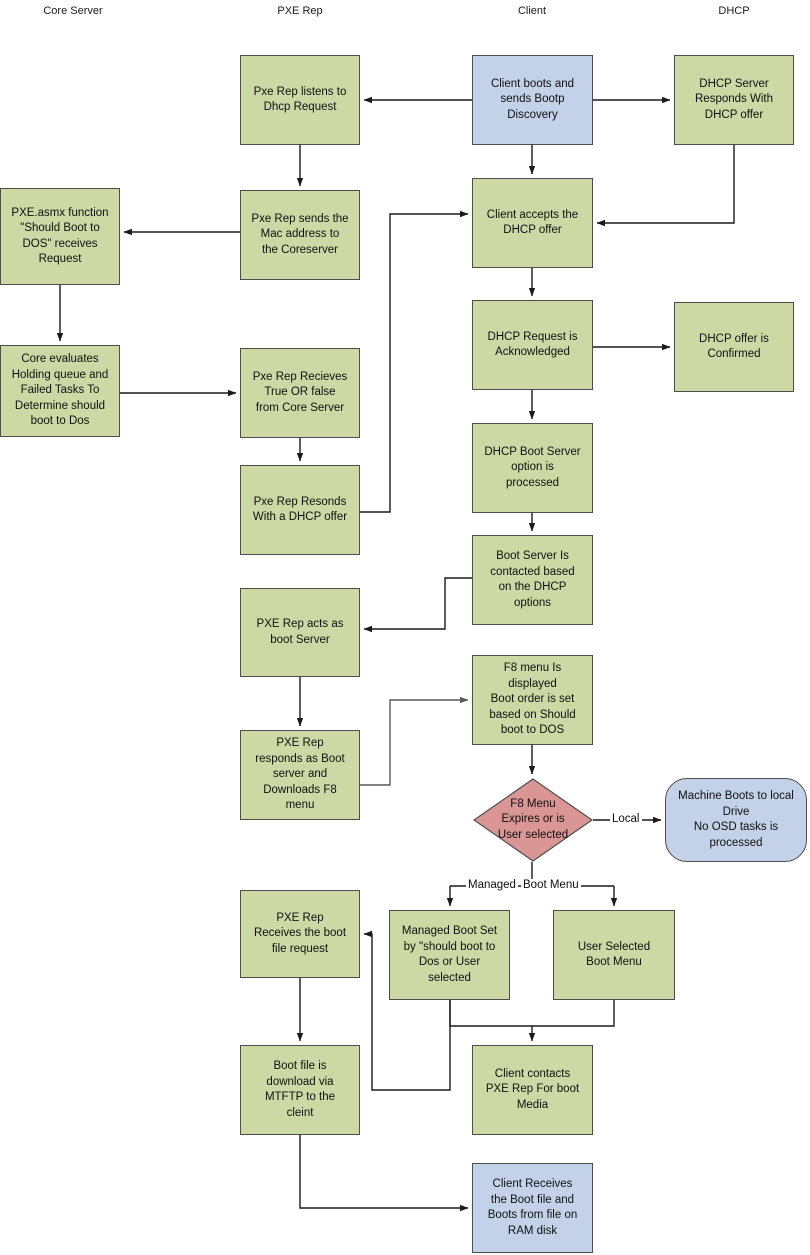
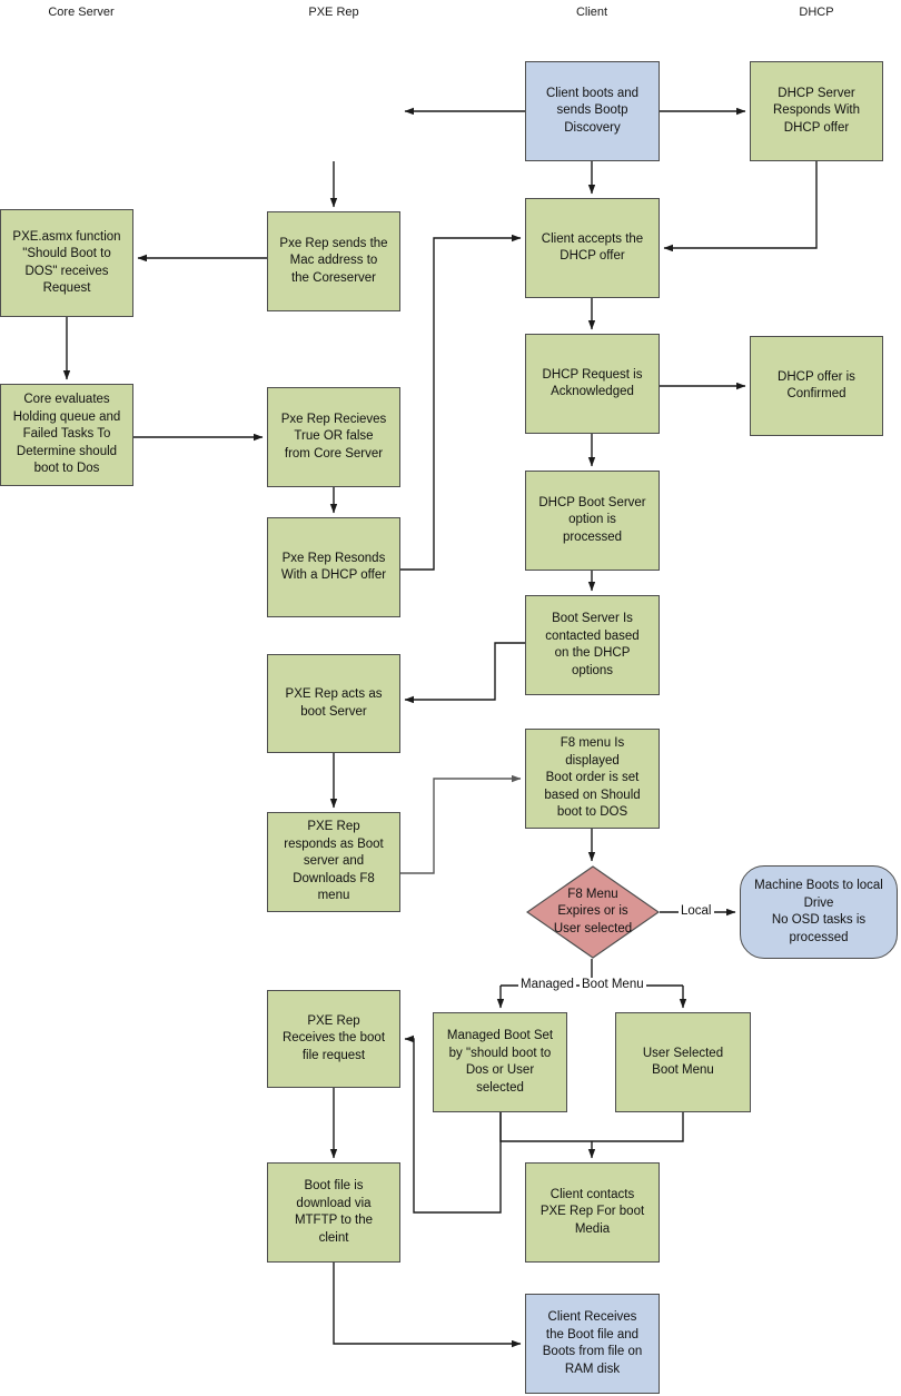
  Core Server
  PXE Rep
  Client
  DHCP
- Pxe Rep listens to
- Dhcp Request
  Client boots and
  sends Bootp
  Discovery
  DHCP Server
  Responds With
  DHCP offer
  PXE.asmx function
  "Should Boot to
  DOS" receives
  Request
  Pxe Rep sends the
  Mac address to
  the Coreserver
  Client accepts the
  DHCP offer
  Core evaluates
  Holding queue and
  Failed Tasks To
  Determine should
  boot to Dos
  Pxe Rep Recieves
  True OR false
  from Core Server
  DHCP Request is
  Acknowledged
  DHCP offer is
  Confirmed
  Pxe Rep Resonds
  With a DHCP offer
  DHCP Boot Server
  option is
  processed
  Boot Server Is
  contacted based
  on the DHCP
  options
  PXE Rep acts as
  boot Server
  F8 menu Is
  displayed
  Boot order is set
  based on Should
  boot to DOS
  PXE Rep
  responds as Boot
  server and
  Downloads F8
  menu
  F8 Menu
  Expires or is
  User selected
  Machine Boots to local
  Drive
  No OSD tasks is
  processed
  PXE Rep
  Receives the boot
  file request
  Managed Boot Set
  by "should boot to
  Dos or User
  selected
  User Selected
  Boot Menu
  Boot file is
  download via
  MTFTP to the
  cleint
  Client contacts
  PXE Rep For boot
  Media
  Client Receives
  the Boot file and
  Boots from file on
  RAM disk
  Local
  Managed
  Boot Menu
